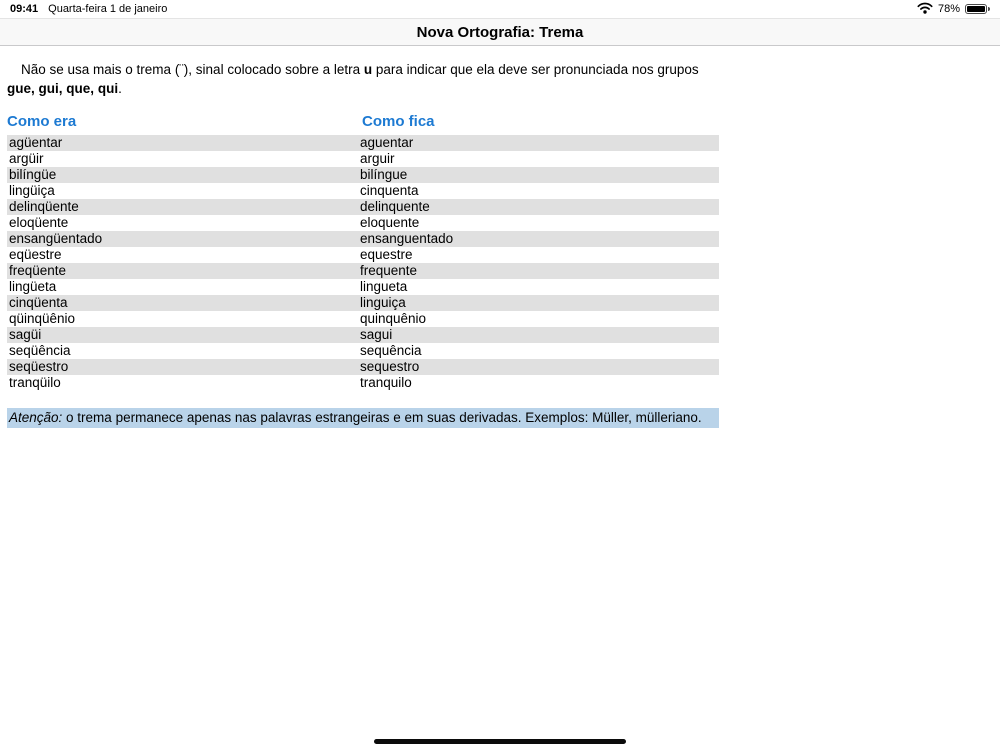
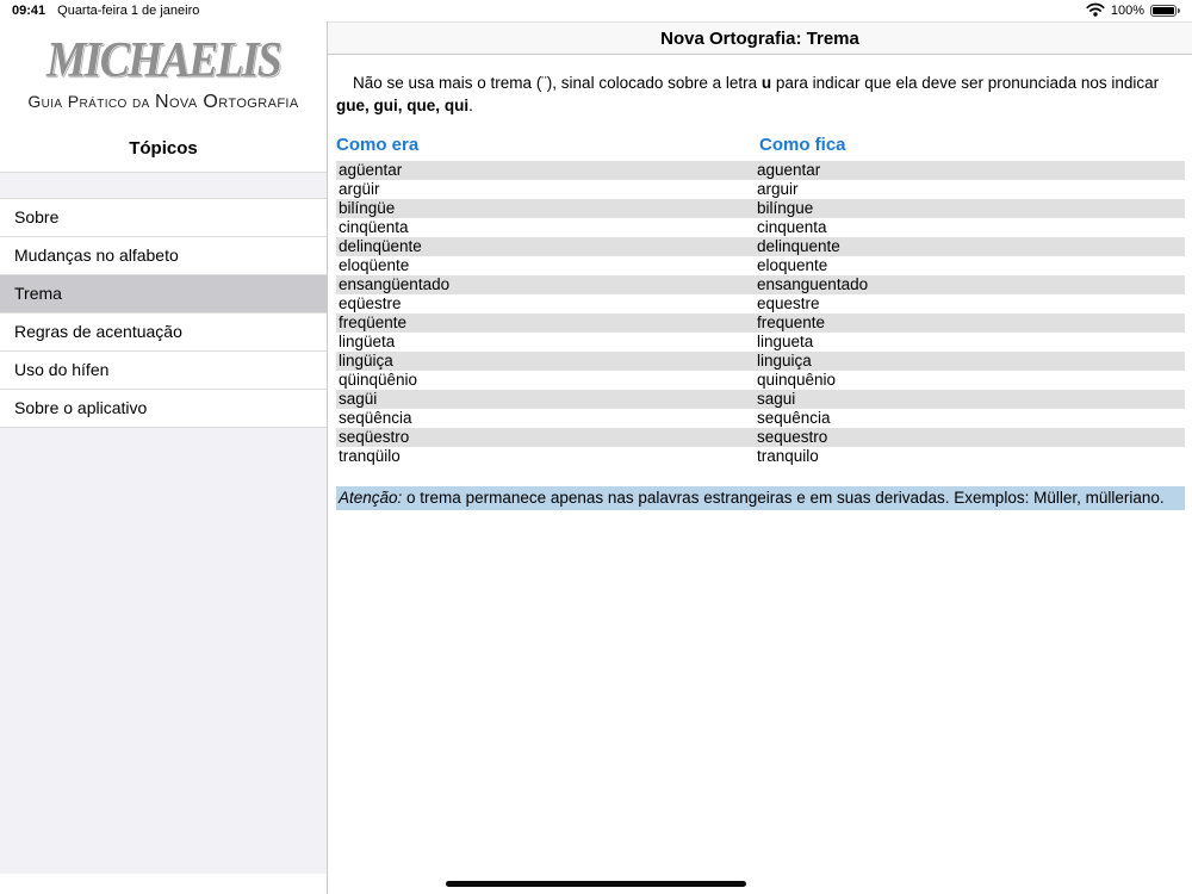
  09:41
  Quarta-feira 1 de janeiro
- 78%
+ 100%
+ MICHAELIS
+ Guia Prático da Nova Ortografia
+ Tópicos
+ Sobre
+ Mudanças no alfabeto
+ Trema
+ Regras de acentuação
+ Uso do hífen
+ Sobre o aplicativo
  Nova Ortografia: Trema
- Não se usa mais o trema (¨), sinal colocado sobre a letra u para indicar que ela deve ser pronunciada nos grupos gue, gui, que, qui.
+ Não se usa mais o trema (¨), sinal colocado sobre a letra u para indicar que ela deve ser pronunciada nos indicar gue, gui, que, qui.
  Como era
  Como fica
  agüentar
  aguentar
  argüir
  arguir
  bilíngüe
  bilíngue
- lingüiça
+ cinqüenta
  cinquenta
  delinqüente
  delinquente
  eloqüente
  eloquente
  ensangüentado
  ensanguentado
  eqüestre
  equestre
  freqüente
  frequente
  lingüeta
  lingueta
- cinqüenta
+ lingüiça
  linguiça
  qüinqüênio
  quinquênio
  sagüi
  sagui
  seqüência
  sequência
  seqüestro
  sequestro
  tranqüilo
  tranquilo
  Atenção: o trema permanece apenas nas palavras estrangeiras e em suas derivadas. Exemplos: Müller, mülleriano.
